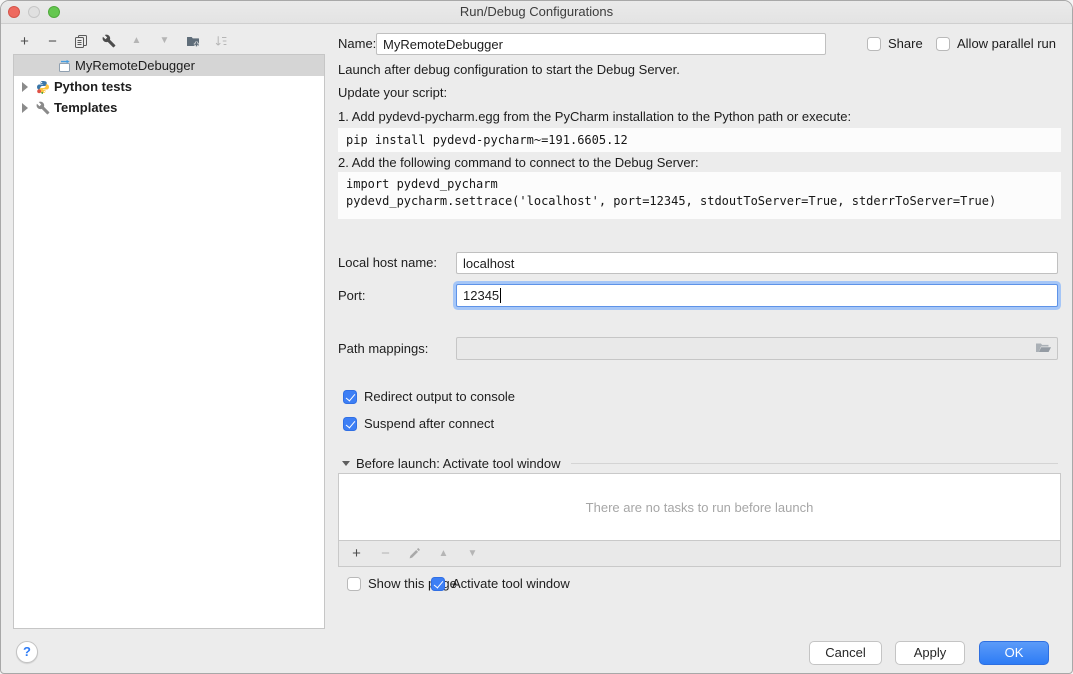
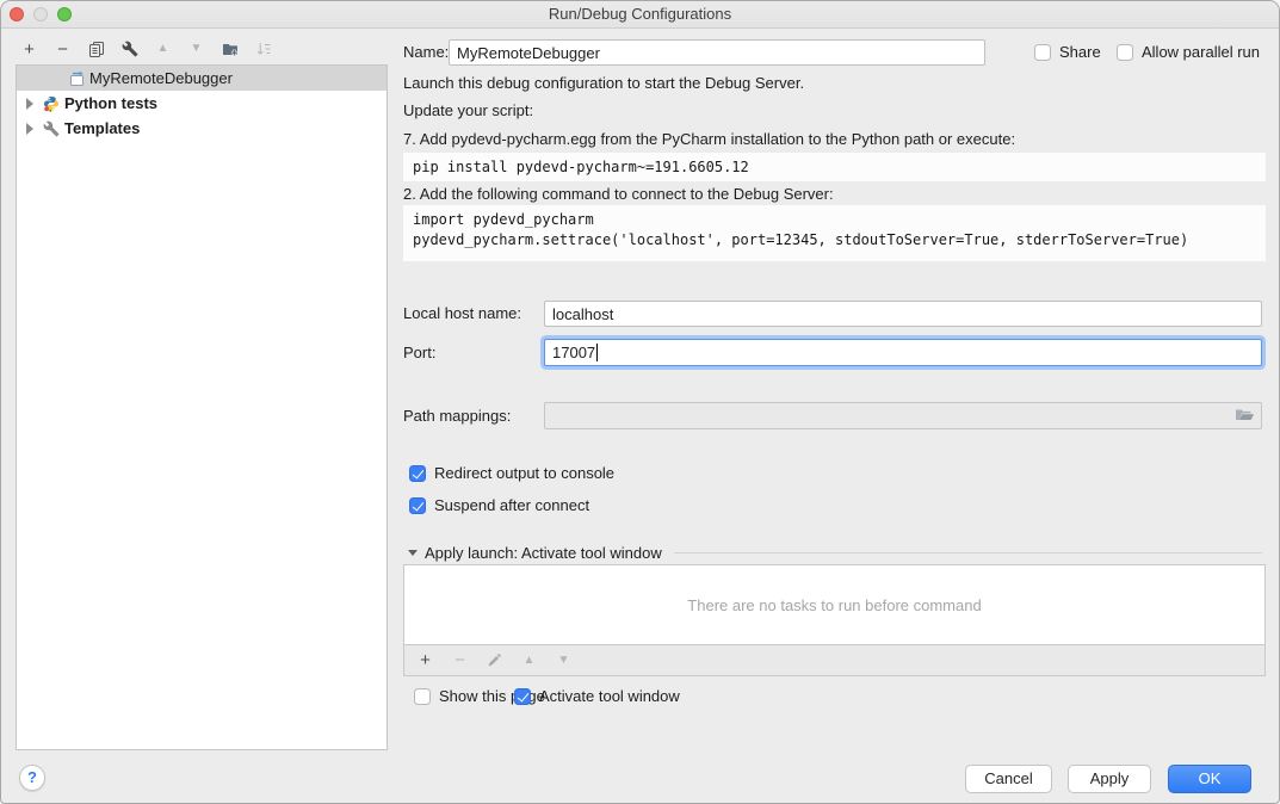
  Run/Debug Configurations
  +
  −
  ▲
  ▼
  MyRemoteDebugger
  Python tests
  Templates
  Name:
  MyRemoteDebugger
  Share
  Allow parallel run
- Launch after debug configuration to start the Debug Server.
+ Launch this debug configuration to start the Debug Server.
  Update your script:
- 1. Add pydevd-pycharm.egg from the PyCharm installation to the Python path or execute:
+ 7. Add pydevd-pycharm.egg from the PyCharm installation to the Python path or execute:
  pip install pydevd-pycharm~=191.6605.12
  2. Add the following command to connect to the Debug Server:
  import pydevd_pycharm pydevd_pycharm.settrace('localhost', port=12345, stdoutToServer=True, stderrToServer=True)
  Local host name:
  localhost
  Port:
- 12345
+ 17007
  Path mappings:
  Redirect output to console
  Suspend after connect
- Before launch: Activate tool window
+ Apply launch: Activate tool window
- There are no tasks to run before launch
+ There are no tasks to run before command
  +
  −
  ▲
  ▼
  Show thisge
  Activate tool window
  ?
  Cancel
  Apply
  OK
